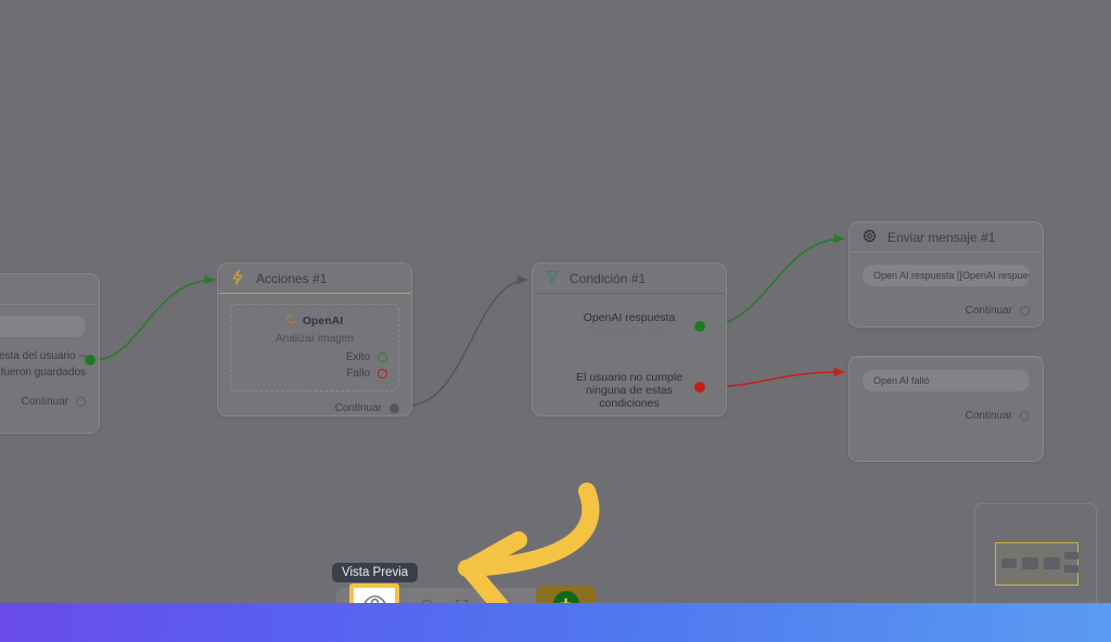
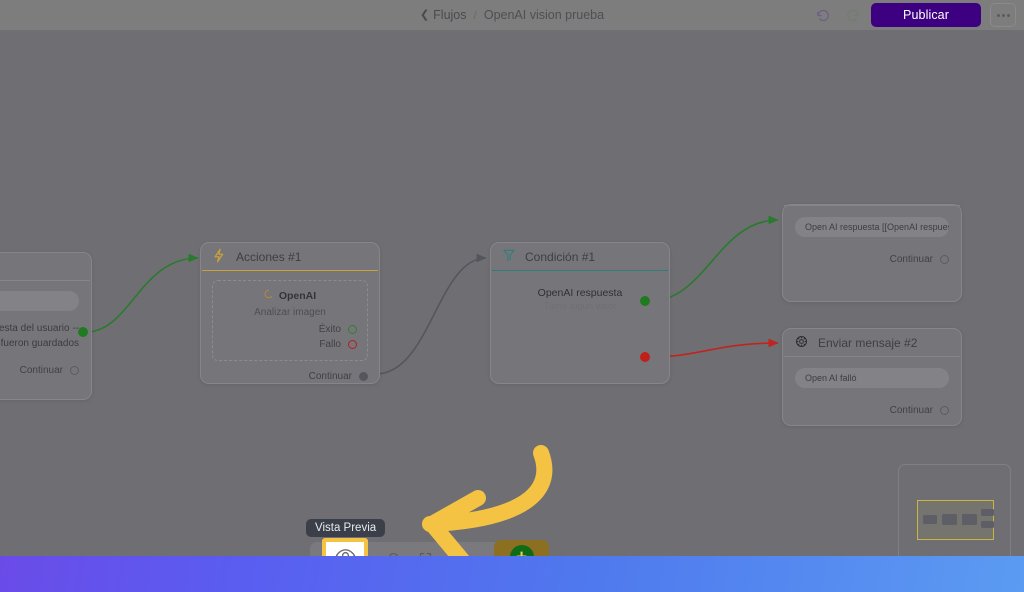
+ ❮
+ Flujos
+ OpenAI vision prueba
+ Publicar
  esta del usuario --
  fueron guardados
  Continuar
  Acciones #1
  OpenAI
  Analizar imagen
  Éxito
  Fallo
  Continuar
  Condición #1
  OpenAI respuesta
- El usuario no cumple ninguna de estas condiciones
- Enviar mensaje #1
  Open AI respuesta [[OpenAI respue
  Continuar
+ Enviar mensaje #2
  Open AI falló
  Continuar
  Vista Previa
